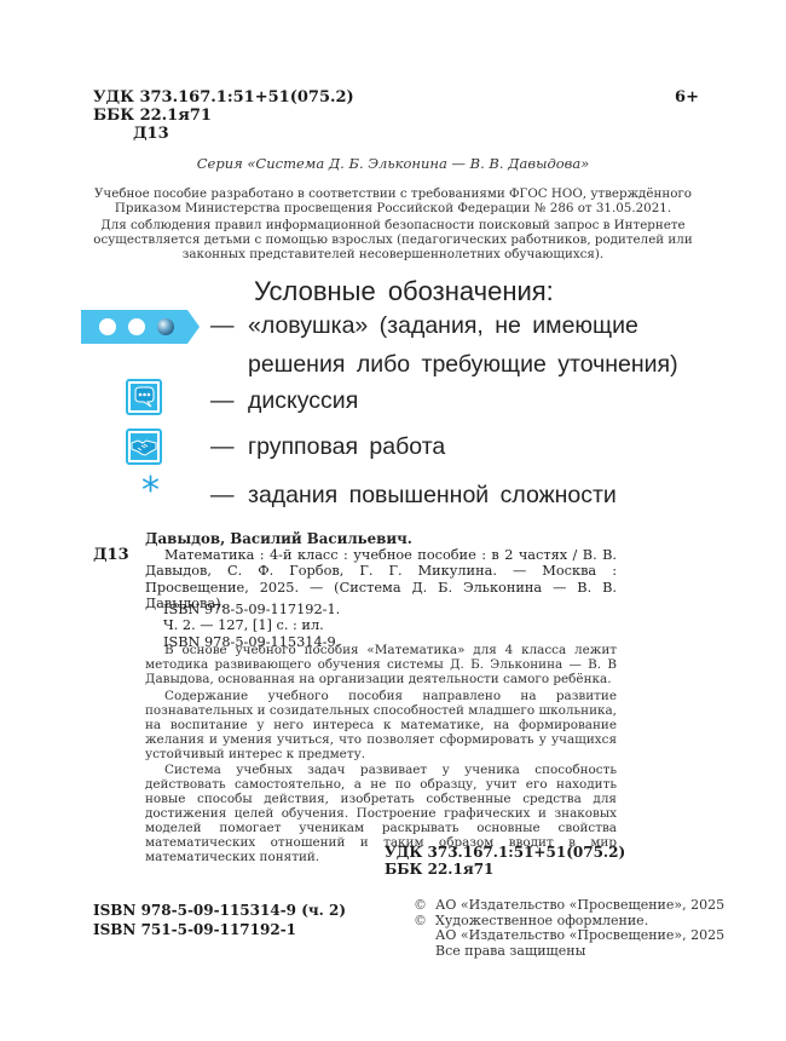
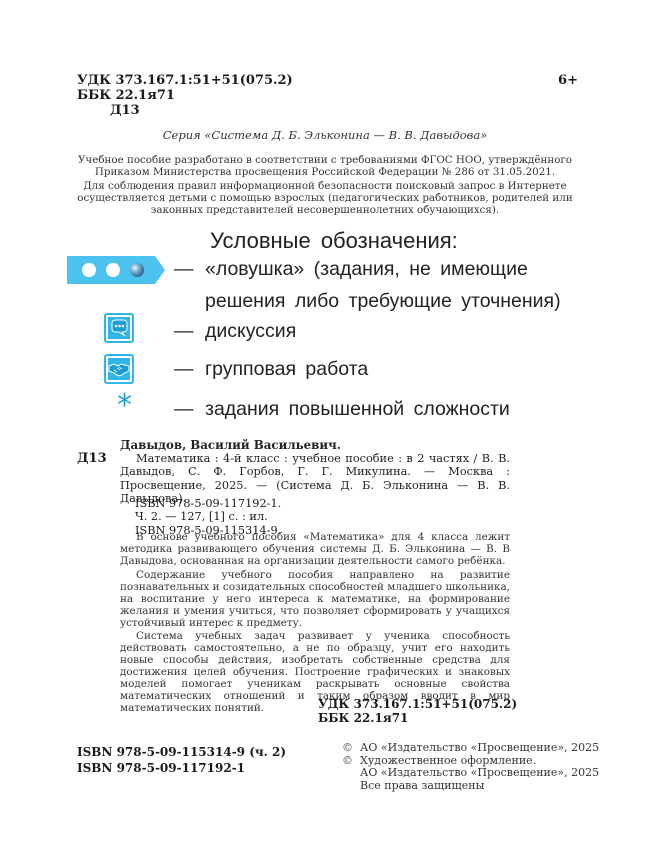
  УДК 373.167.1:51+51(075.2)
  ББК 22.1я71
  Д13
  6+
  Серия «Система Д. Б. Эльконина — В. В. Давыдова»
  Учебное пособие разработано в соответствии с требованиями ФГОС НОО, утверждённого Приказом Министерства просвещения Российской Федерации № 286 от 31.05.2021.
  Для соблюдения правил информационной безопасности поисковый запрос в Интернете осуществляется детьми с помощью взрослых (педагогических работников, родителей или законных представителей несовершеннолетних обучающихся).
  Условные обозначения:
  —
  «ловушка» (задания, не имеющие
  решения либо требующие уточнения)
  —
  дискуссия
  —
  групповая работа
  *
  —
  задания повышенной сложности
  Д13
  Давыдов, Василий Васильевич.
  Математика : 4-й класс : учебное пособие : в 2 частях / В. В. Давыдов, С. Ф. Горбов, Г. Г. Микулина. — Москва : Просвещение, 2025. — (Система Д. Б. Эльконина — В. В. Давыдова).
  ISBN 978-5-09-117192-1.
  Ч. 2. — 127, [1] с. : ил.
  ISBN 978-5-09-115314-9.
  В основе учебного пособия «Математика» для 4 класса лежит методика развивающего обучения системы Д. Б. Эльконина — В. В Давыдова, основанная на организации деятельности самого ребёнка.
  Содержание учебного пособия направлено на развитие познавательных и созидательных способностей младшего школьника, на воспитание у него интереса к математике, на формирование желания и умения учиться, что позволяет сформировать у учащихся устойчивый интерес к предмету.
  Система учебных задач развивает у ученика способность действовать самостоятельно, а не по образцу, учит его находить новые способы действия, изобретать собственные средства для достижения целей обучения. Построение графических и знаковых моделей помогает ученикам раскрывать основные свойства математических отношений и таким образом вводит в мир математических понятий.
  УДК 373.167.1:51+51(075.2)
  ББК 22.1я71
  ISBN 978-5-09-115314-9 (ч. 2)
- ISBN 751-5-09-117192-1
+ ISBN 978-5-09-117192-1
  ©
  АО «Издательство «Просвещение», 2025
  ©
  Художественное оформление.
  АО «Издательство «Просвещение», 2025
  Все права защищены
